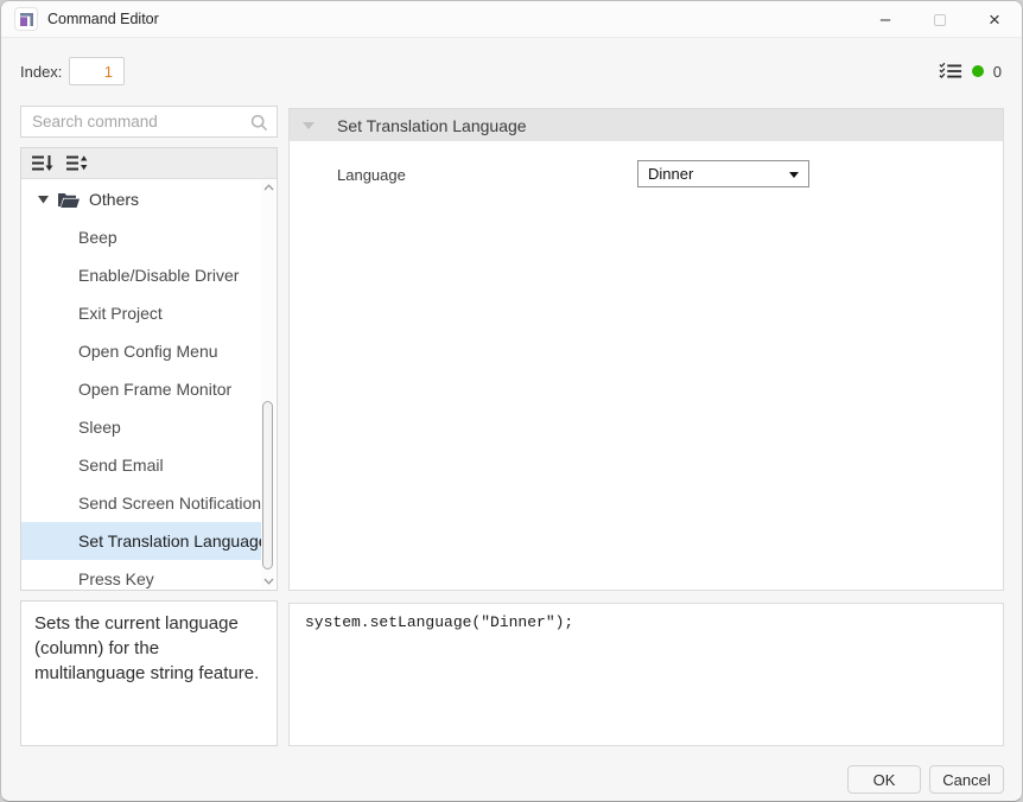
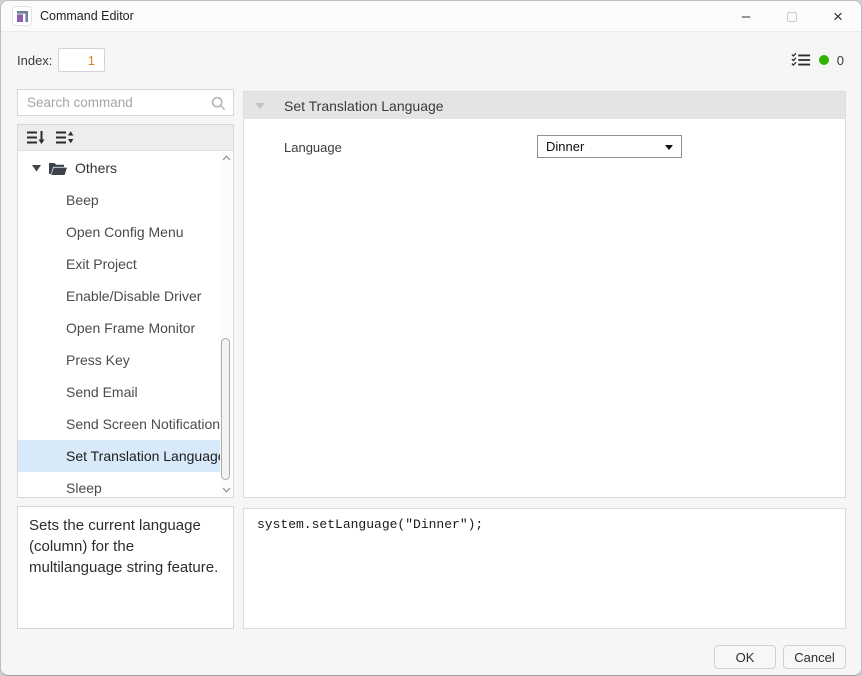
  Command Editor
  –
  ×
  Index:
  1
  0
  Search command
  Others
  Beep
- Enable/Disable Driver
+ Open Config Menu
  Exit Project
- Open Config Menu
+ Enable/Disable Driver
  Open Frame Monitor
- Sleep
+ Press Key
  Send Email
  Send Screen Notification
  Set Translation Languag
- Press Key
+ Sleep
  Sets the current language (column) for the multilanguage string feature.
  Set Translation Language
  Language
  Dinner
  system.setLanguage("Dinner");
  OK
  Cancel
